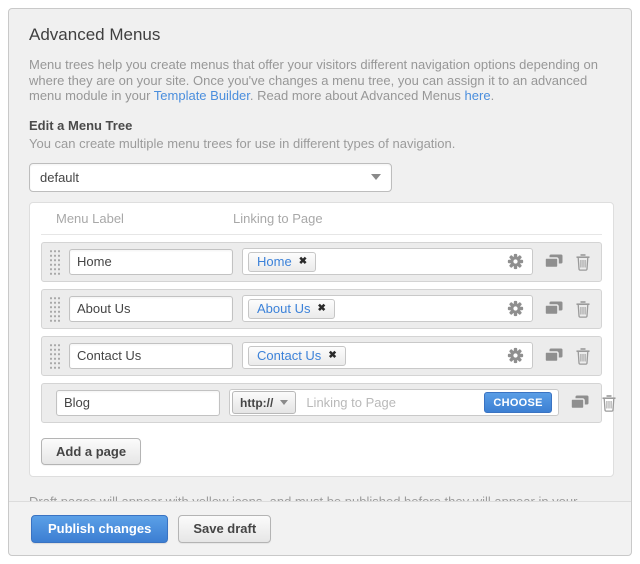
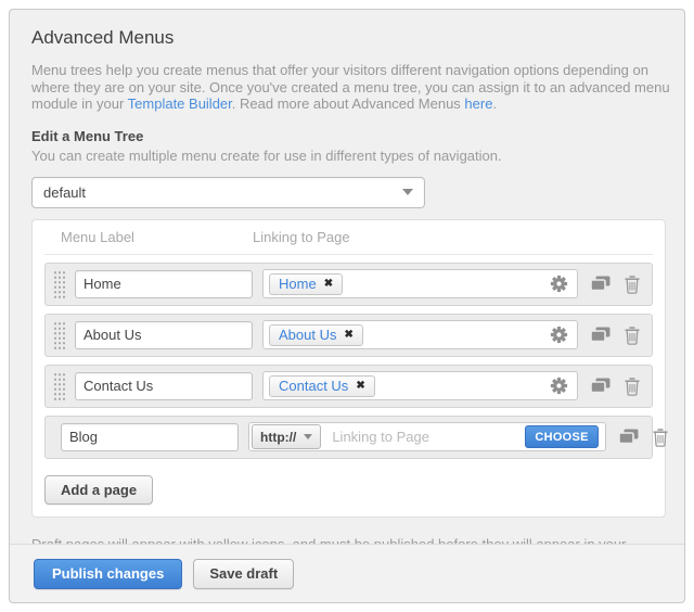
  Advanced Menus
- Menu trees help you create menus that offer your visitors different navigation options depending on where they are on your site. Once you've changes a menu tree, you can assign it to an advanced menu module in your Template Builder. Read more about Advanced Menus here.
+ Menu trees help you create menus that offer your visitors different navigation options depending on where they are on your site. Once you've created a menu tree, you can assign it to an advanced menu module in your Template Builder. Read more about Advanced Menus here.
  Edit a Menu Tree
- You can create multiple menu trees for use in different types of navigation.
+ You can create multiple menu create for use in different types of navigation.
  default
  Menu Label
  Linking to Page
  Home
  Home
  ✖
  About Us
  About Us
  ✖
  Contact Us
  Contact Us
  ✖
  Blog
  http://
  Linking to Page
  CHOOSE
  Add a page
  Publish changes
  Save draft
